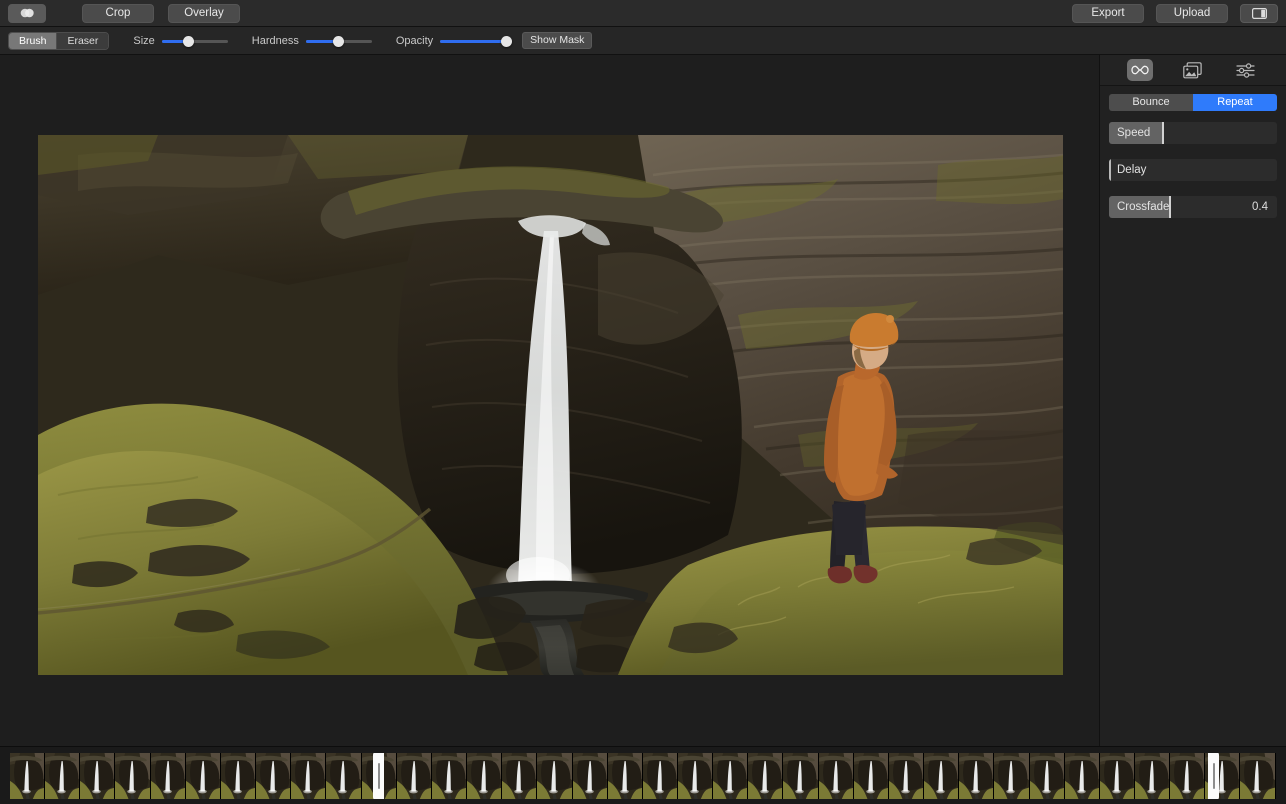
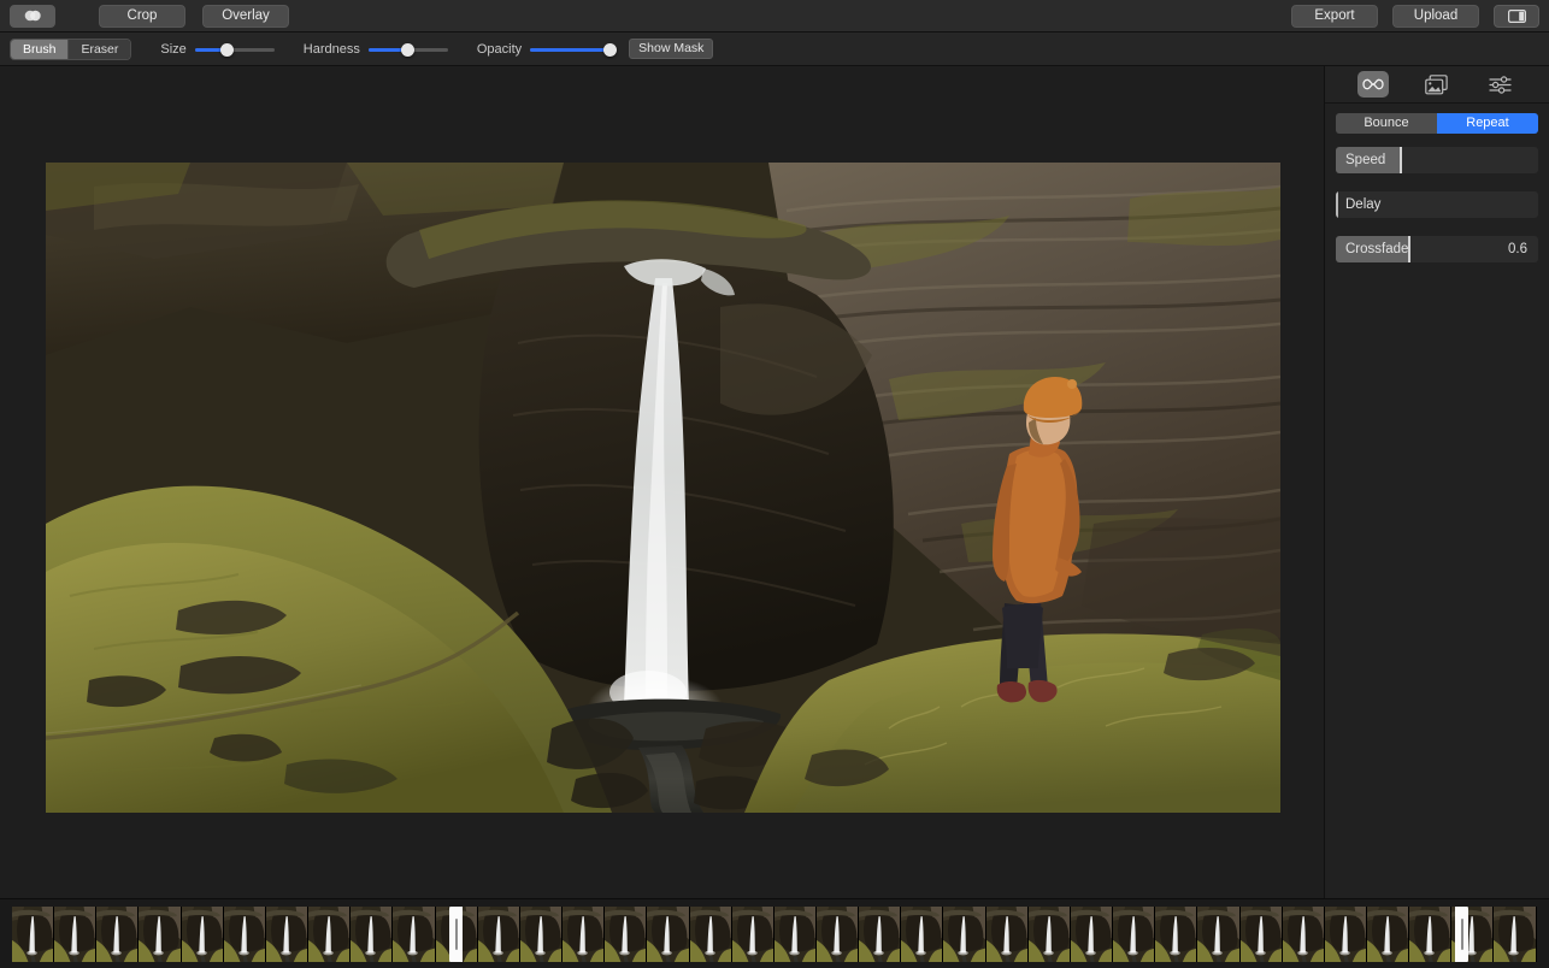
  Crop
  Overlay
  Export
  Upload
  Brush
  Eraser
  Size
  Hardness
  Opacity
  Show Mask
  Bounce
  Repeat
  Speed
  Delay
  Crossfade
- 0.4
+ 0.6
